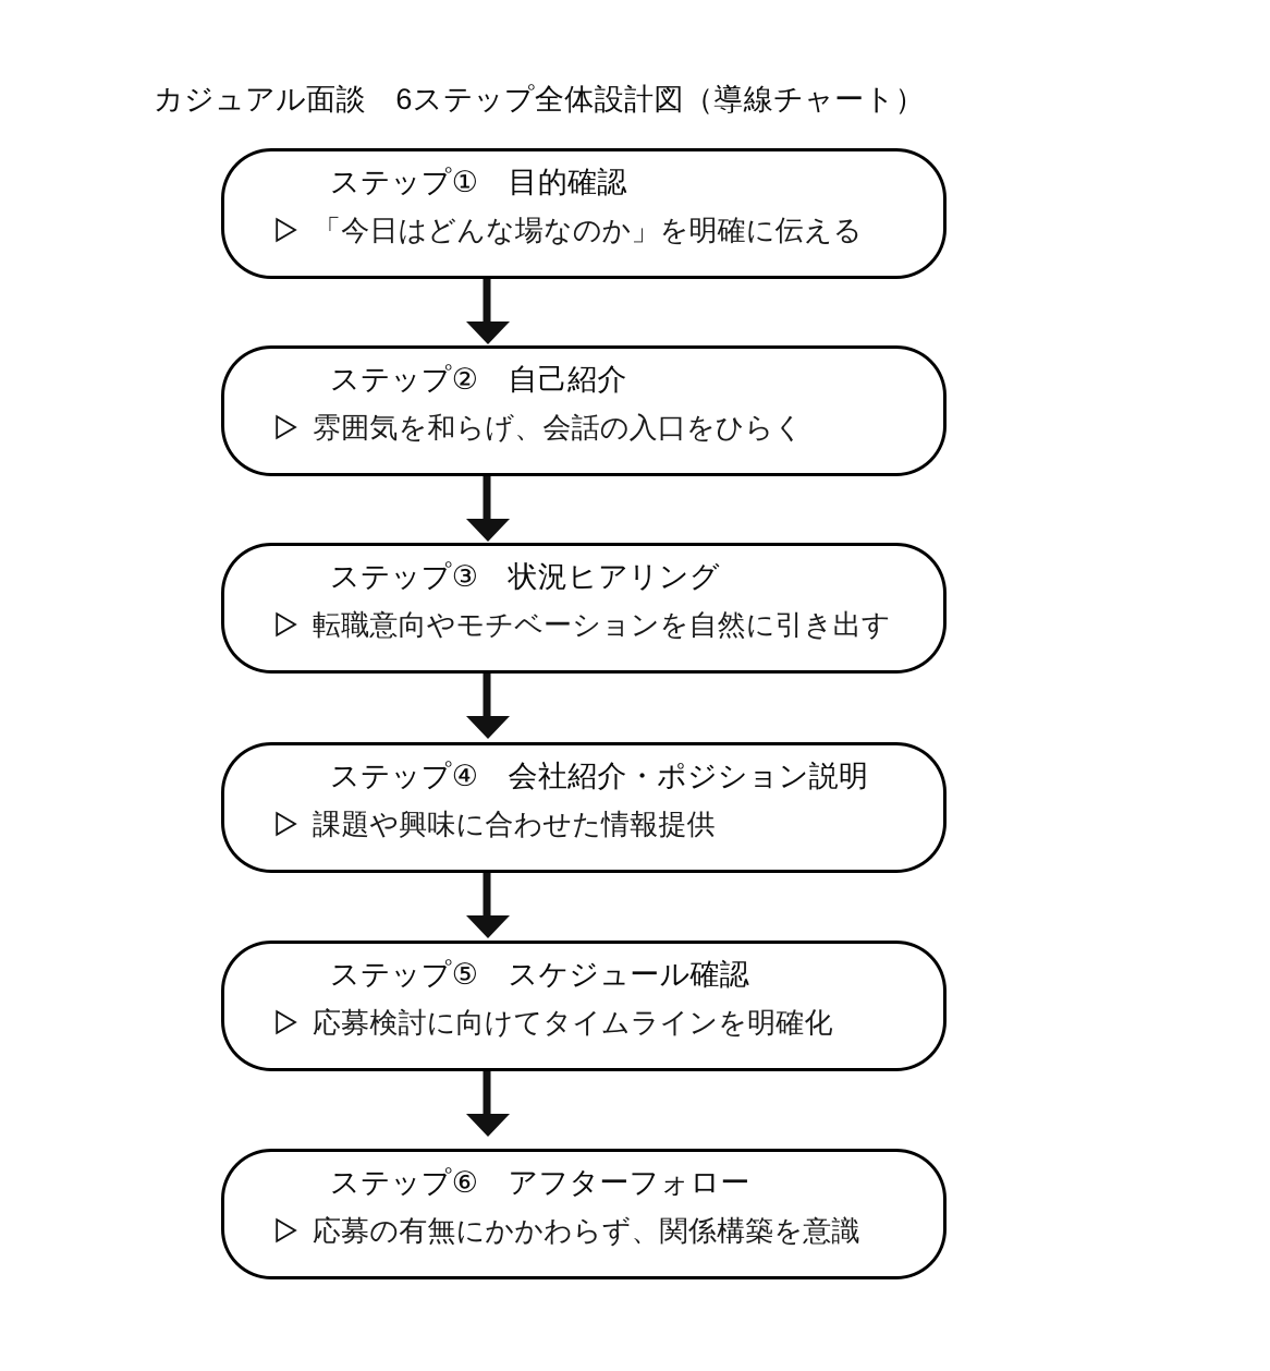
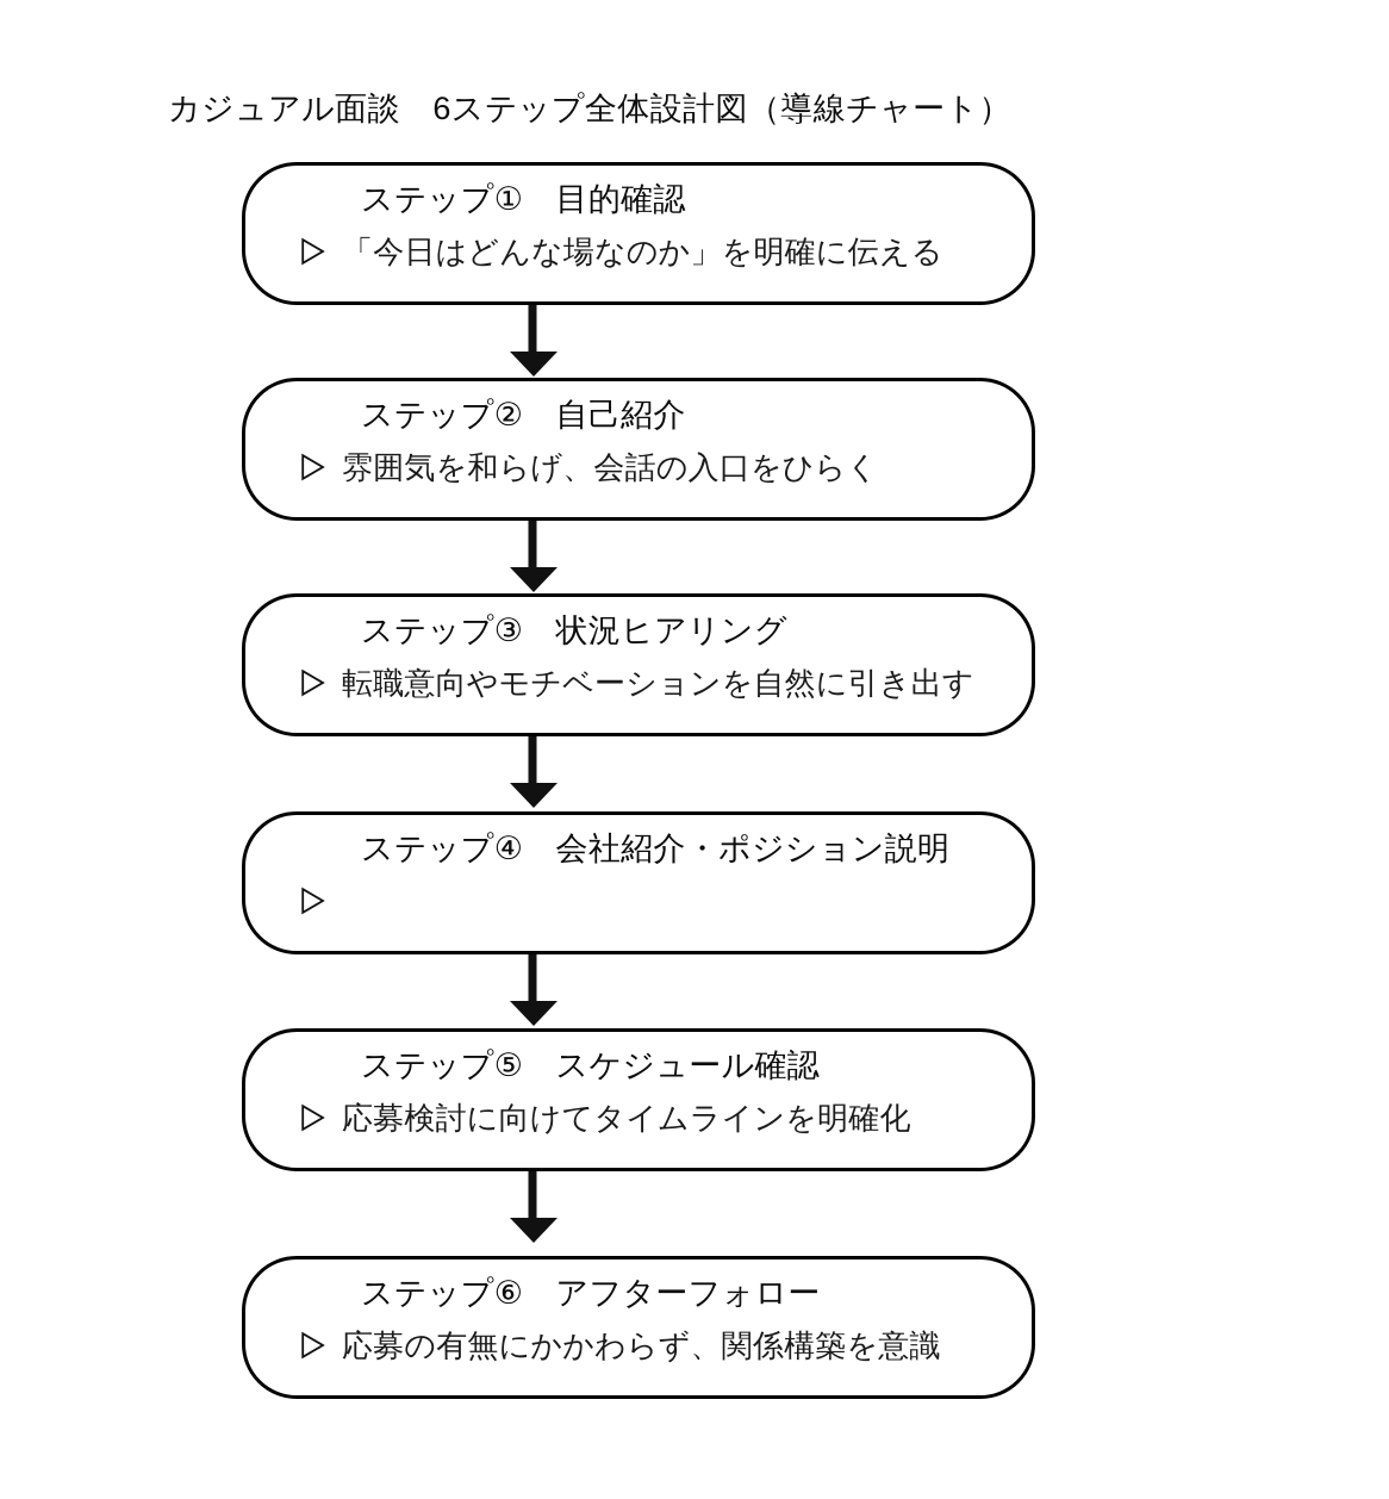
  カジュアル面談 6ステップ全体設計図（導線チャート）
  ステップ① 目的確認
  「今日はどんな場なのか」を明確に伝える
  ステップ② 自己紹介
  雰囲気を和らげ、会話の入口をひらく
  ステップ③ 状況ヒアリング
  転職意向やモチベーションを自然に引き出す
  ステップ④ 会社紹介・ポジション説明
- 課題や興味に合わせた情報提供
  ステップ⑤ スケジュール確認
  応募検討に向けてタイムラインを明確化
  ステップ⑥ アフターフォロー
  応募の有無にかかわらず、関係構築を意識
